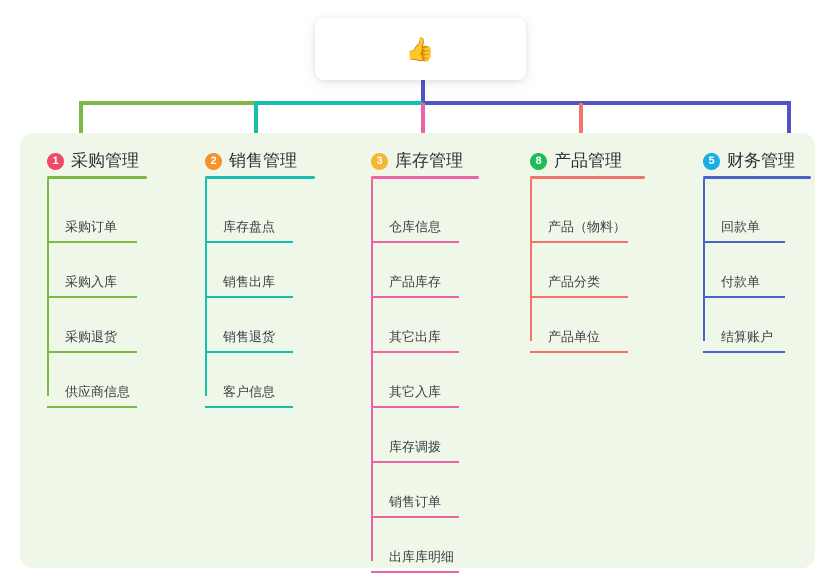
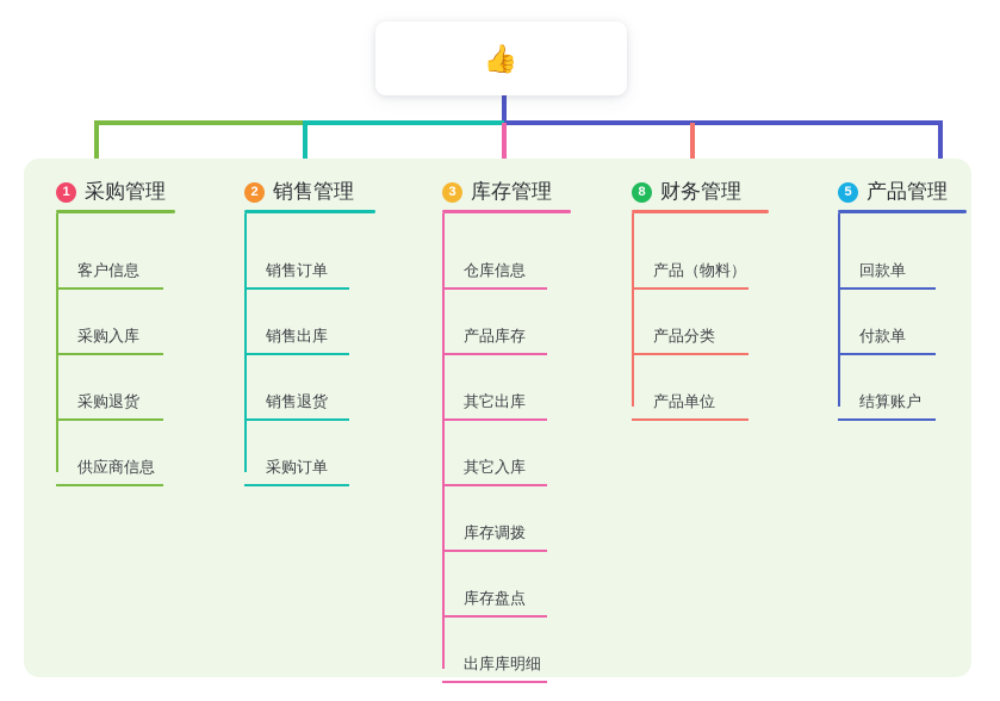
  👍
  1
  采购管理
- 采购订单
+ 客户信息
  采购入库
  采购退货
  供应商信息
  2
  销售管理
- 库存盘点
+ 销售订单
  销售出库
  销售退货
- 客户信息
+ 采购订单
  3
  库存管理
  仓库信息
  产品库存
  其它出库
  其它入库
  库存调拨
- 销售订单
+ 库存盘点
  出库库明细
  8
- 产品管理
+ 财务管理
  产品（物料）
  产品分类
  产品单位
  5
- 财务管理
+ 产品管理
  回款单
  付款单
  结算账户
